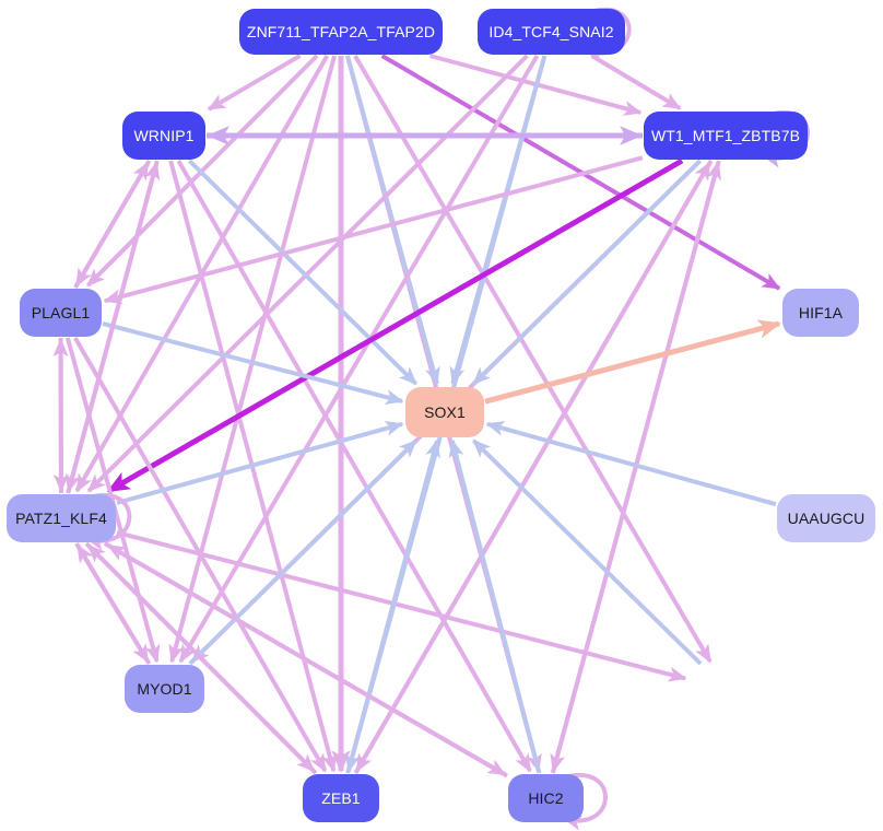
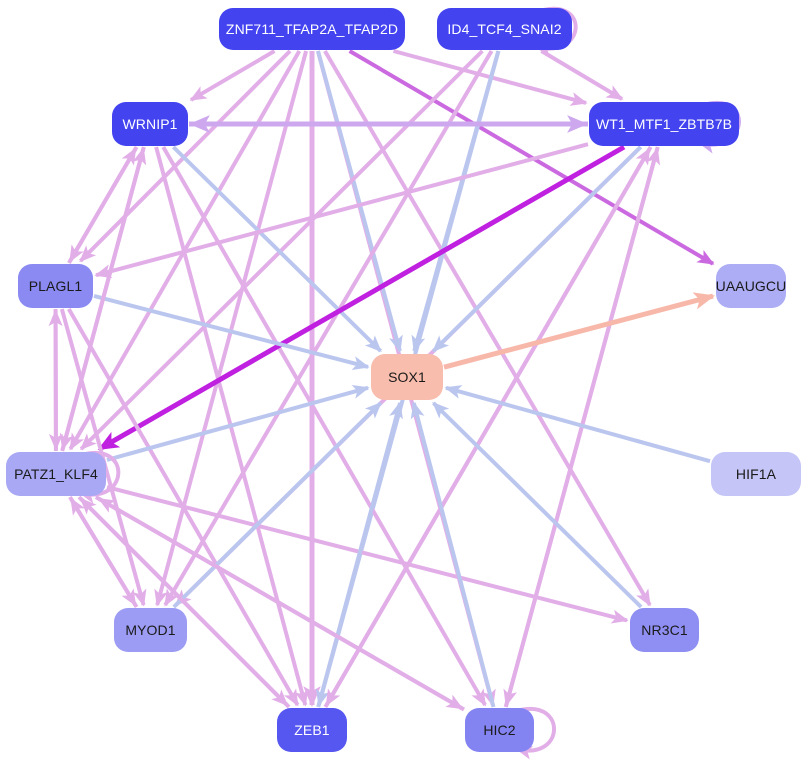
  ZNF711_TFAP2A_TFAP2D
  ID4_TCF4_SNAI2
  WRNIP1
  WT1_MTF1_ZBTB7B
  PLAGL1
- HIF1A
+ UAAUGCU
  SOX1
  PATZ1_KLF4
- UAAUGCU
+ HIF1A
  MYOD1
+ NR3C1
  ZEB1
  HIC2
